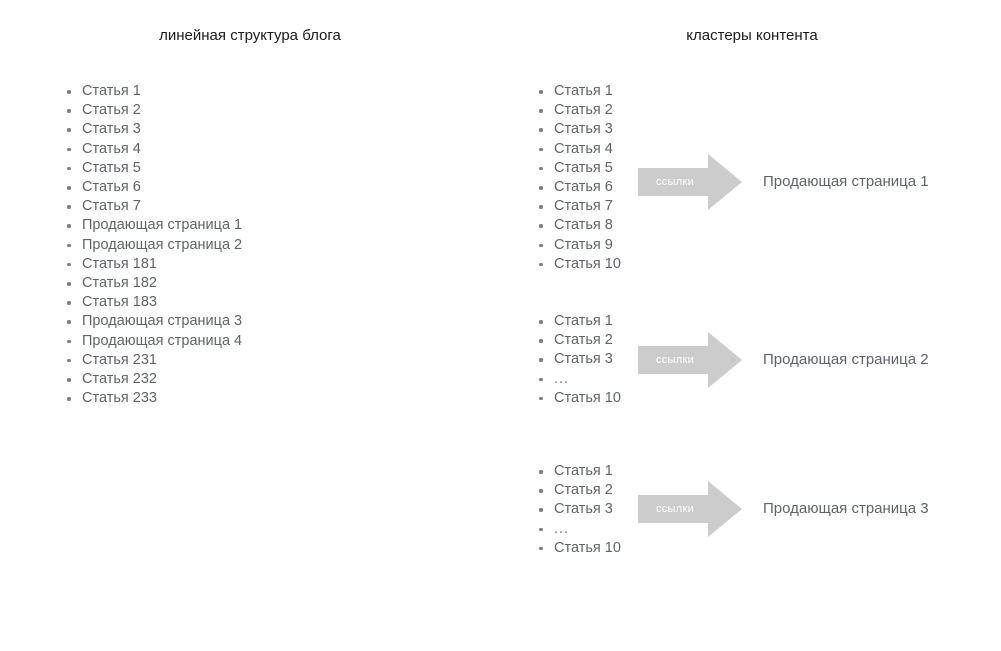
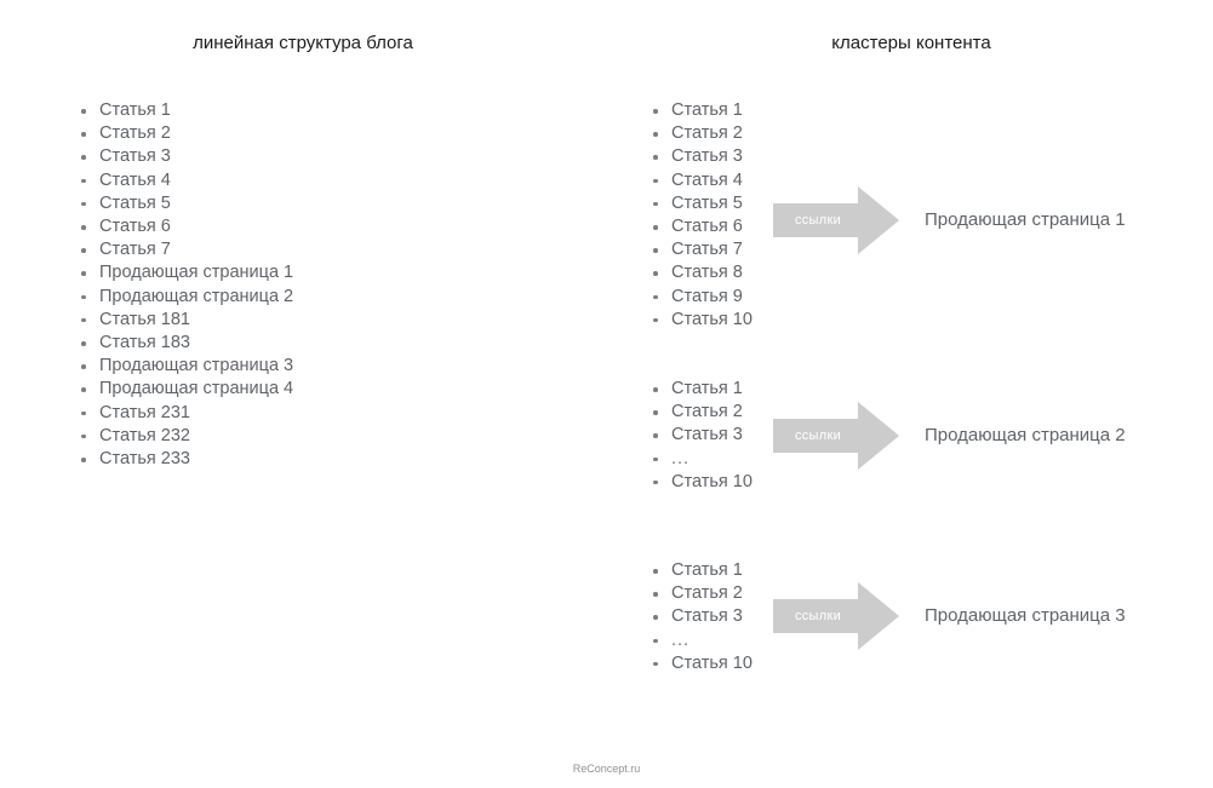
  линейная структура блога
  Статья 1
  Статья 2
  Статья 3
  Статья 4
  Статья 5
  Статья 6
  Статья 7
  Продающая страница 1
  Продающая страница 2
  Статья 181
- Статья 182
  Статья 183
  Продающая страница 3
  Продающая страница 4
  Статья 231
  Статья 232
  Статья 233
  кластеры контента
  Статья 1
  Статья 2
  Статья 3
  Статья 4
  Статья 5
  Статья 6
  Статья 7
  Статья 8
  Статья 9
  Статья 10
  Статья 1
  Статья 2
  Статья 3
  ...
  Статья 10
  Статья 1
  Статья 2
  Статья 3
  ...
  Статья 10
  ссылки
  ссылки
  ссылки
  Продающая страница 1
  Продающая страница 2
  Продающая страница 3
+ ReConcept.ru
